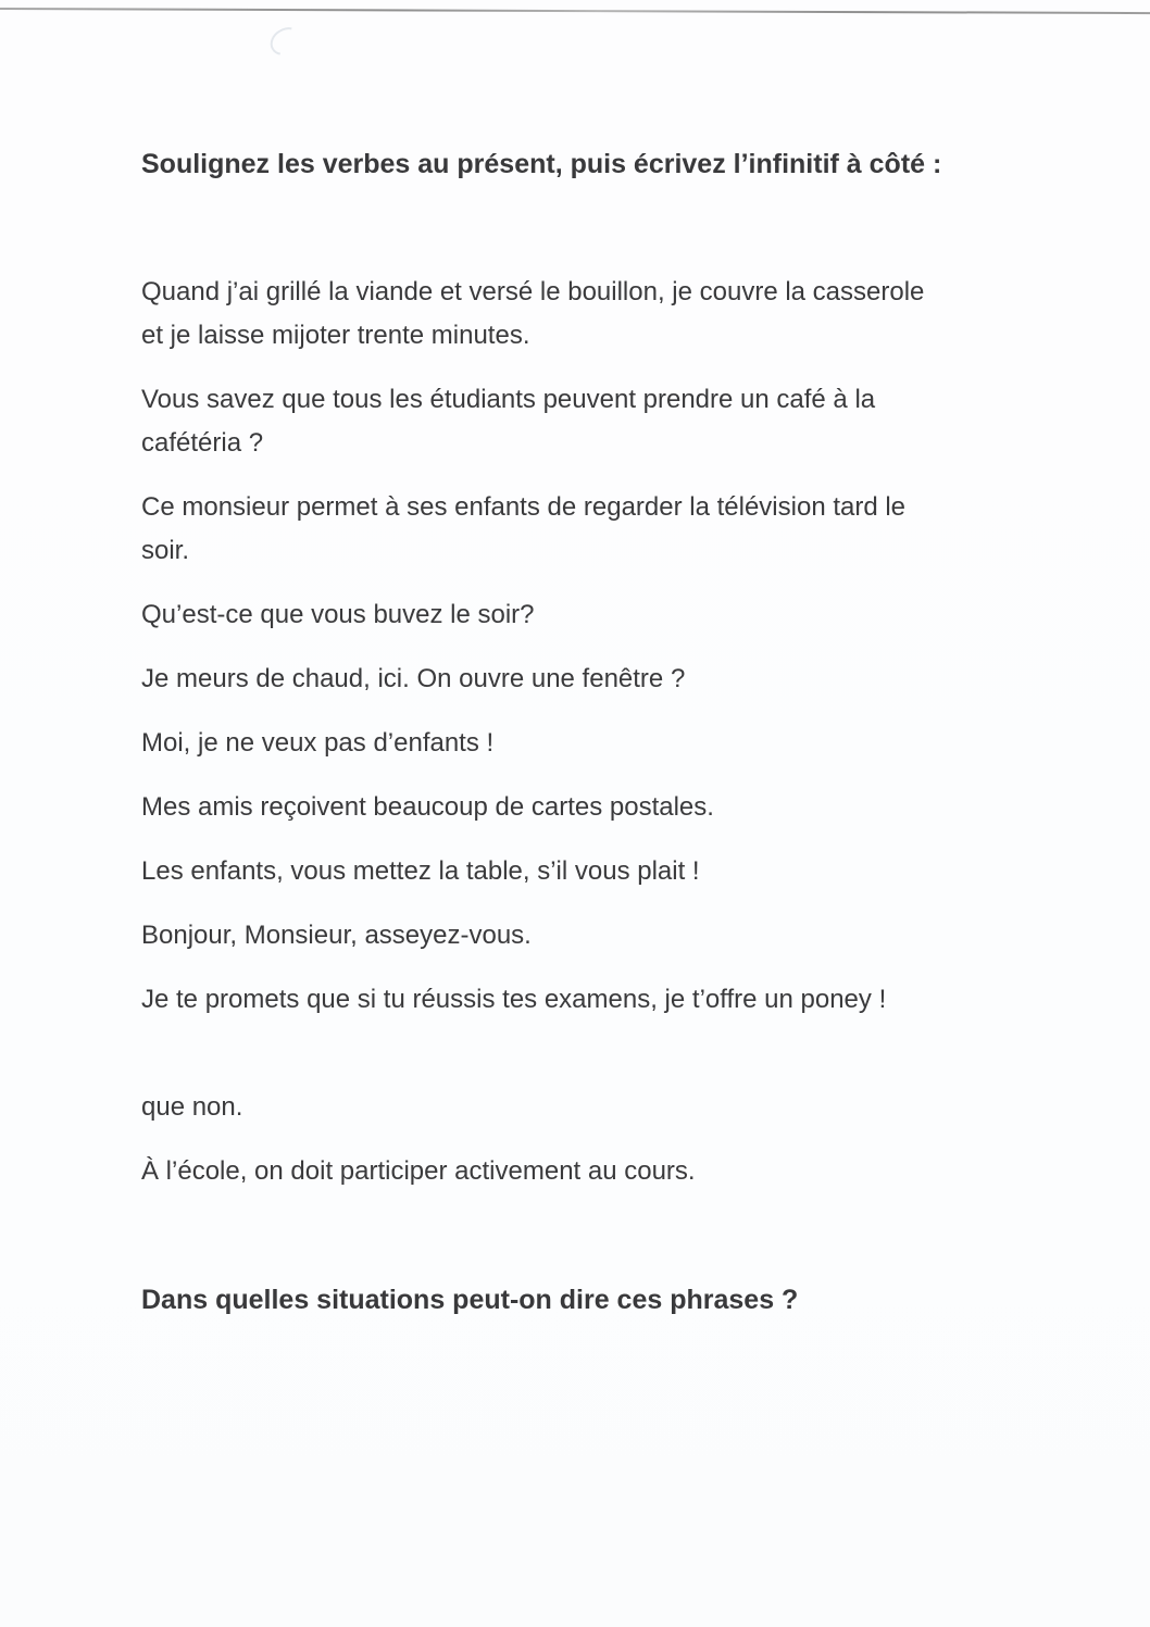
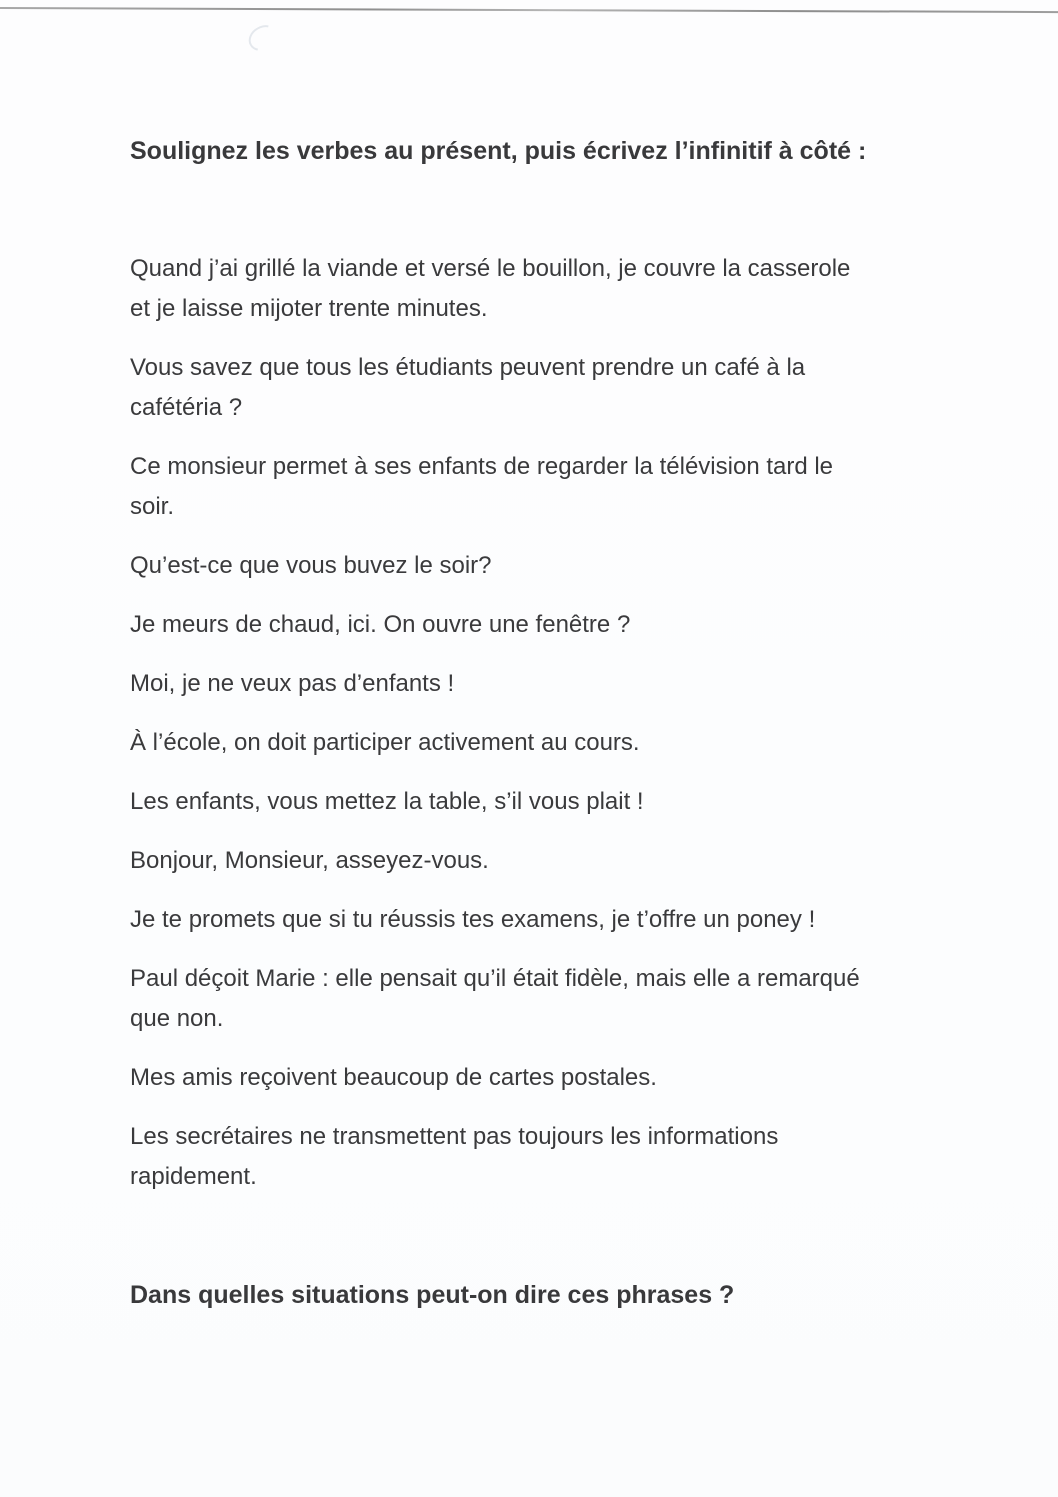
  Soulignez les verbes au présent, puis écrivez l’infinitif à côté :
  Quand j’ai grillé la viande et versé le bouillon, je couvre la casserole
  et je laisse mijoter trente minutes.
  Vous savez que tous les étudiants peuvent prendre un café à la
  cafétéria ?
  Ce monsieur permet à ses enfants de regarder la télévision tard le
  soir.
  Qu’est-ce que vous buvez le soir?
  Je meurs de chaud, ici. On ouvre une fenêtre ?
  Moi, je ne veux pas d’enfants !
- Mes amis reçoivent beaucoup de cartes postales.
+ À l’école, on doit participer activement au cours.
  Les enfants, vous mettez la table, s’il vous plait !
  Bonjour, Monsieur, asseyez-vous.
  Je te promets que si tu réussis tes examens, je t’offre un poney !
+ Paul déçoit Marie : elle pensait qu’il était fidèle, mais elle a remarqué
  que non.
- À l’école, on doit participer activement au cours.
+ Mes amis reçoivent beaucoup de cartes postales.
+ Les secrétaires ne transmettent pas toujours les informations
+ rapidement.
  Dans quelles situations peut-on dire ces phrases ?
